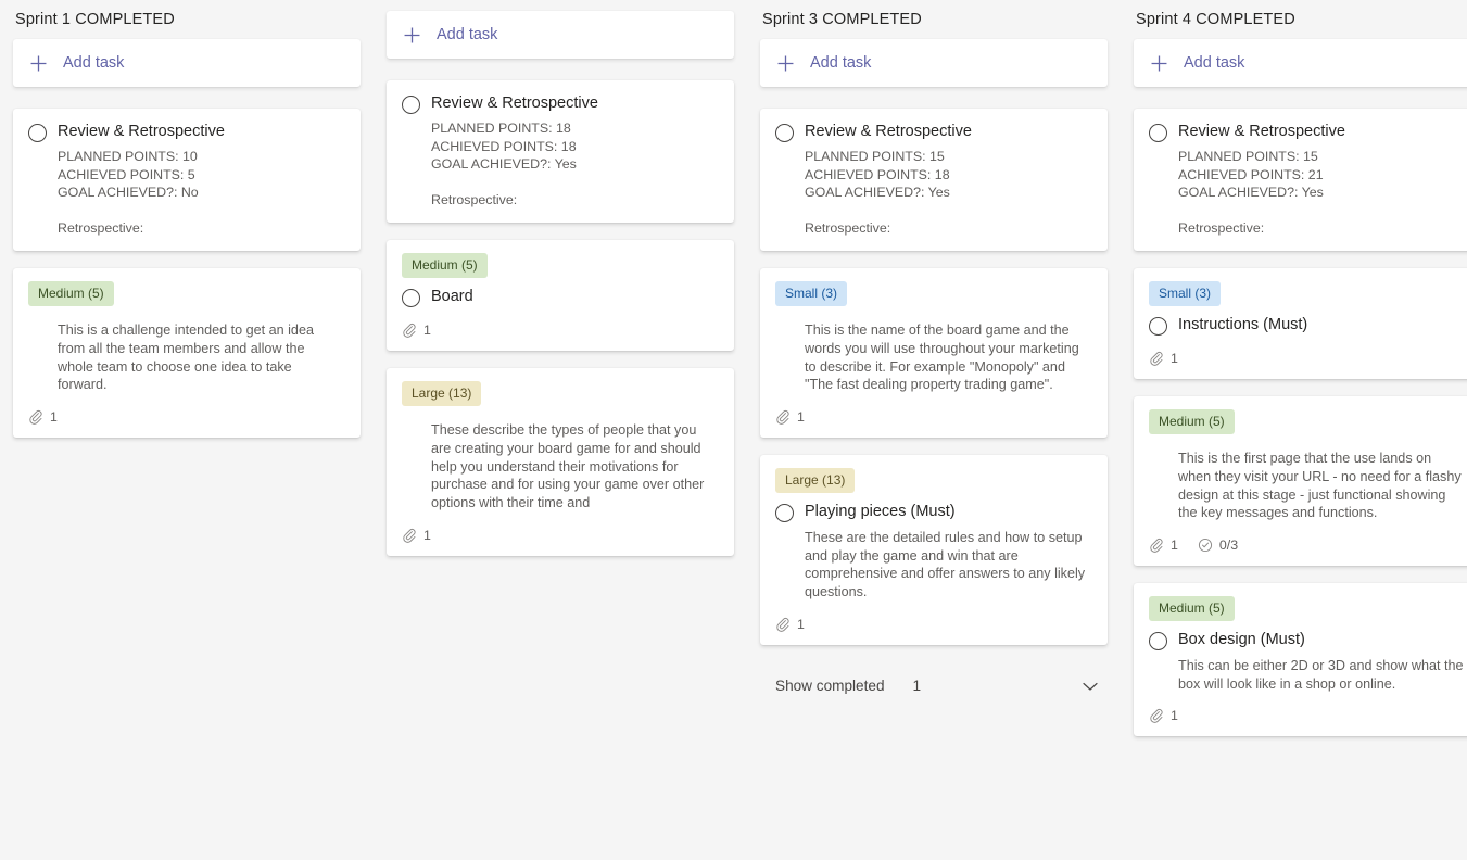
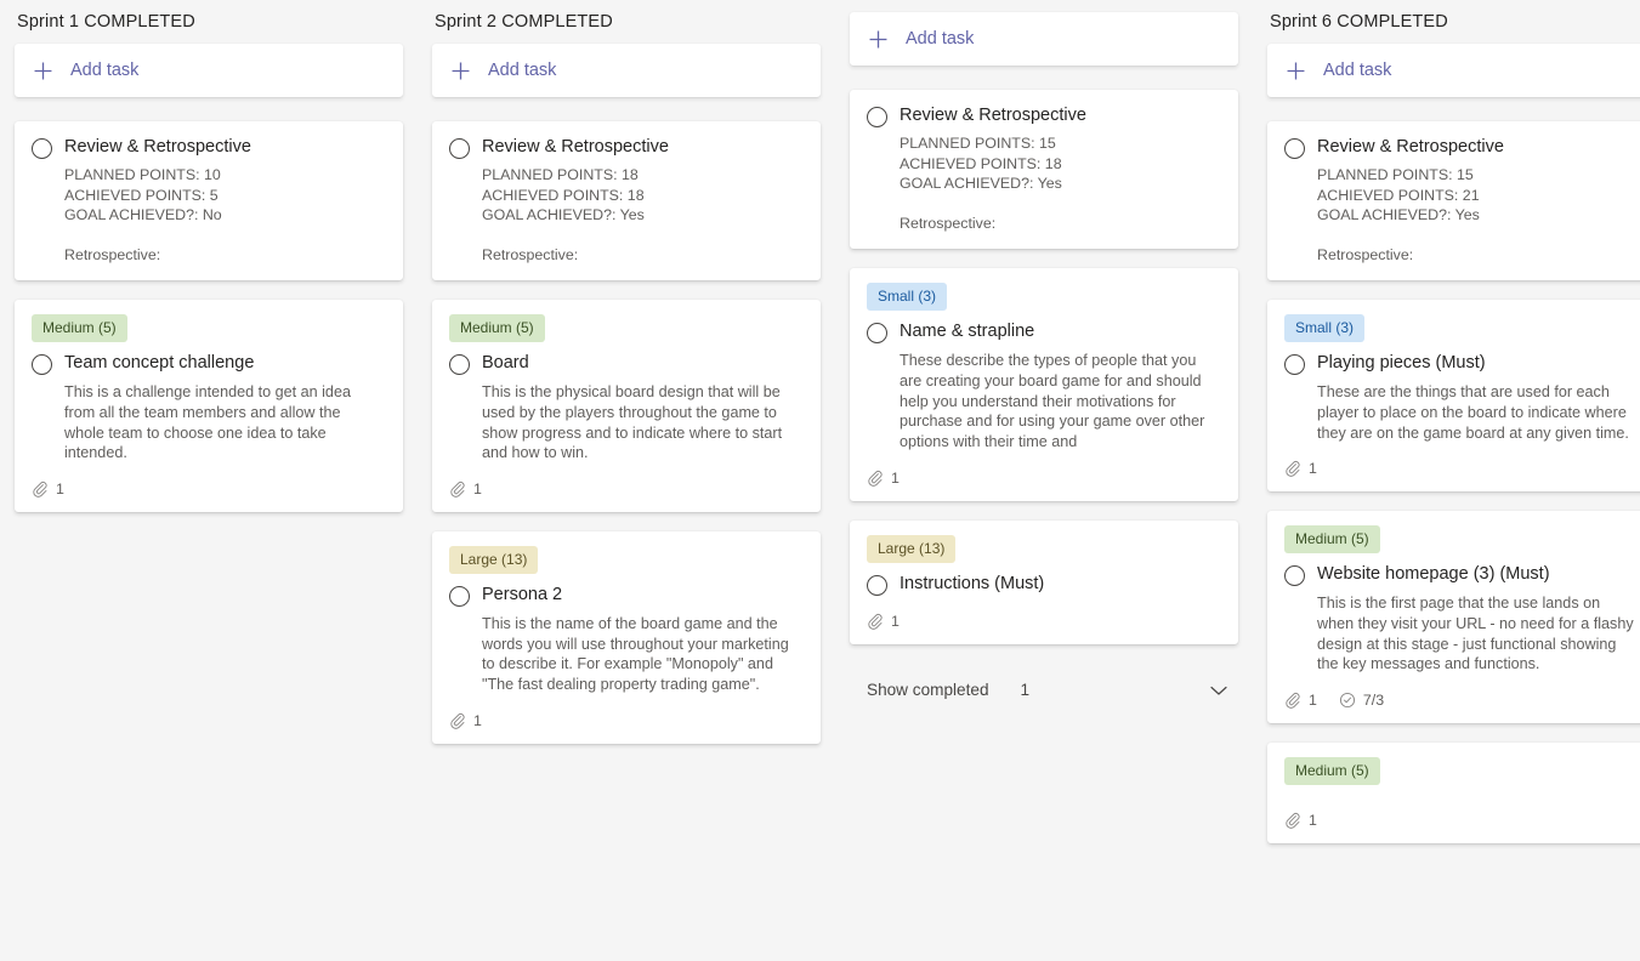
  Sprint 1 COMPLETED
  Add task
  Review & Retrospective
  PLANNED POINTS: 10
  ACHIEVED POINTS: 5
  GOAL ACHIEVED?: No
  Retrospective:
  Medium (5)
+ Team concept challenge
- This is a challenge intended to get an idea from all the team members and allow the whole team to choose one idea to take forward.
+ This is a challenge intended to get an idea from all the team members and allow the whole team to choose one idea to take intended.
  1
+ Sprint 2 COMPLETED
  Add task
  Review & Retrospective
  PLANNED POINTS: 18
  ACHIEVED POINTS: 18
  GOAL ACHIEVED?: Yes
  Retrospective:
  Medium (5)
  Board
+ This is the physical board design that will be used by the players throughout the game to show progress and to indicate where to start and how to win.
  1
  Large (13)
+ Persona 2
- These describe the types of people that you are creating your board game for and should help you understand their motivations for purchase and for using your game over other options with their time and
+ This is the name of the board game and the words you will use throughout your marketing to describe it. For example "Monopoly" and "The fast dealing property trading game".
  1
- Sprint 3 COMPLETED
  Add task
  Review & Retrospective
  PLANNED POINTS: 15
  ACHIEVED POINTS: 18
  GOAL ACHIEVED?: Yes
  Retrospective:
  Small (3)
+ Name & strapline
- This is the name of the board game and the words you will use throughout your marketing to describe it. For example "Monopoly" and "The fast dealing property trading game".
+ These describe the types of people that you are creating your board game for and should help you understand their motivations for purchase and for using your game over other options with their time and
  1
  Large (13)
- Playing pieces (Must)
+ Instructions (Must)
- These are the detailed rules and how to setup and play the game and win that are comprehensive and offer answers to any likely questions.
  1
  Show completed
  1
- Sprint 4 COMPLETED
+ Sprint 6 COMPLETED
  Add task
  Review & Retrospective
  PLANNED POINTS: 15
  ACHIEVED POINTS: 21
  GOAL ACHIEVED?: Yes
  Retrospective:
  Small (3)
- Instructions (Must)
+ Playing pieces (Must)
+ These are the things that are used for each player to place on the board to indicate where they are on the game board at any given time.
  1
  Medium (5)
+ Website homepage (3) (Must)
  This is the first page that the use lands on when they visit your URL - no need for a flashy design at this stage - just functional showing the key messages and functions.
  1
- 0/3
+ 7/3
  Medium (5)
- Box design (Must)
- This can be either 2D or 3D and show what the box will look like in a shop or online.
  1
